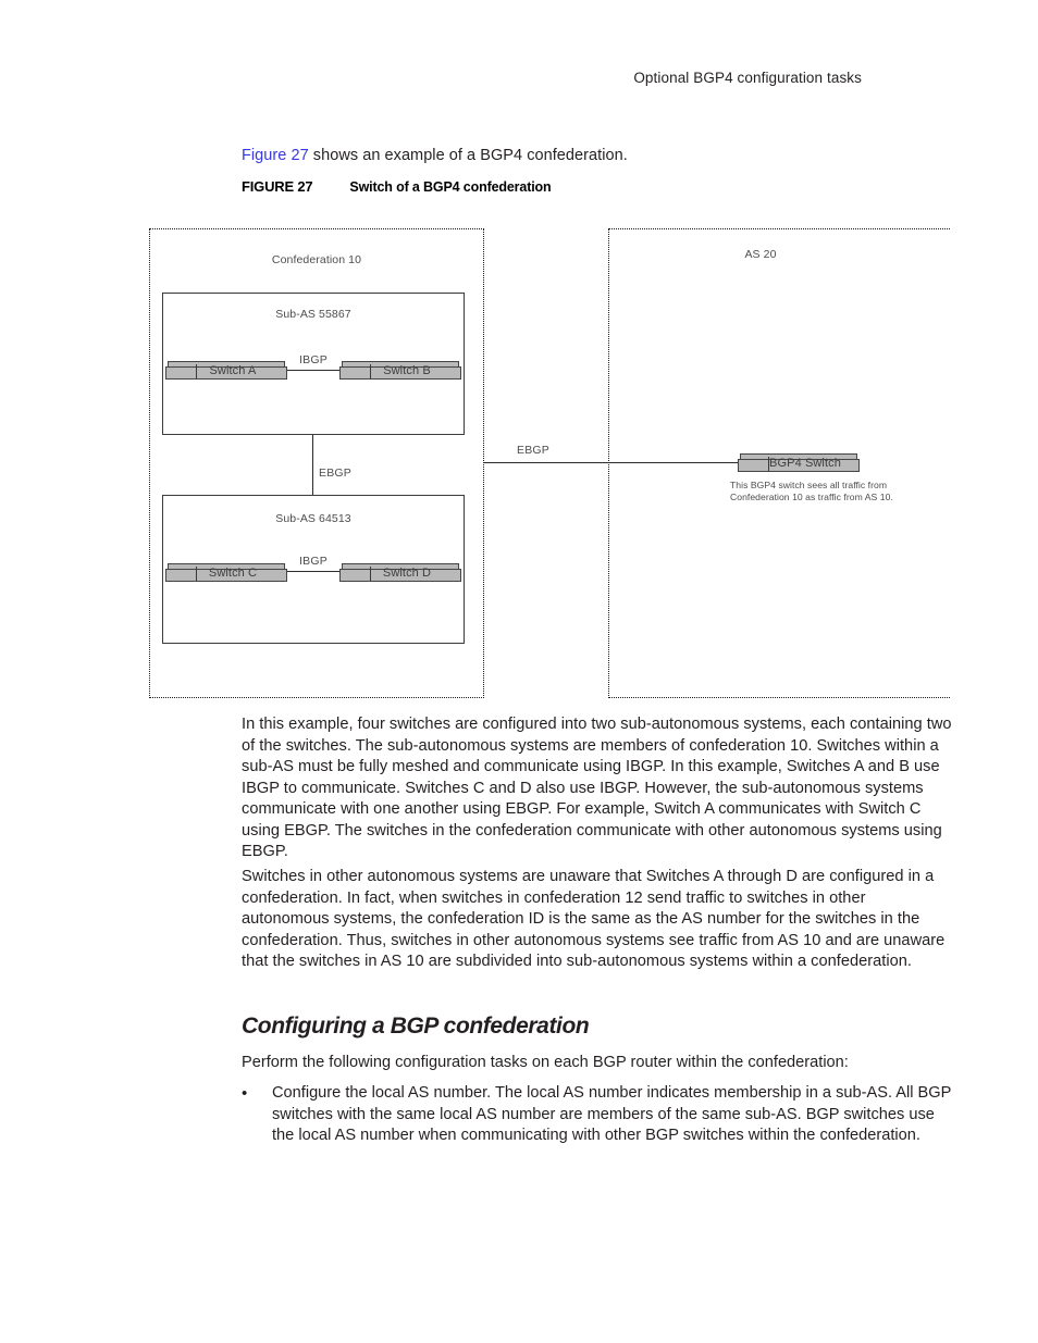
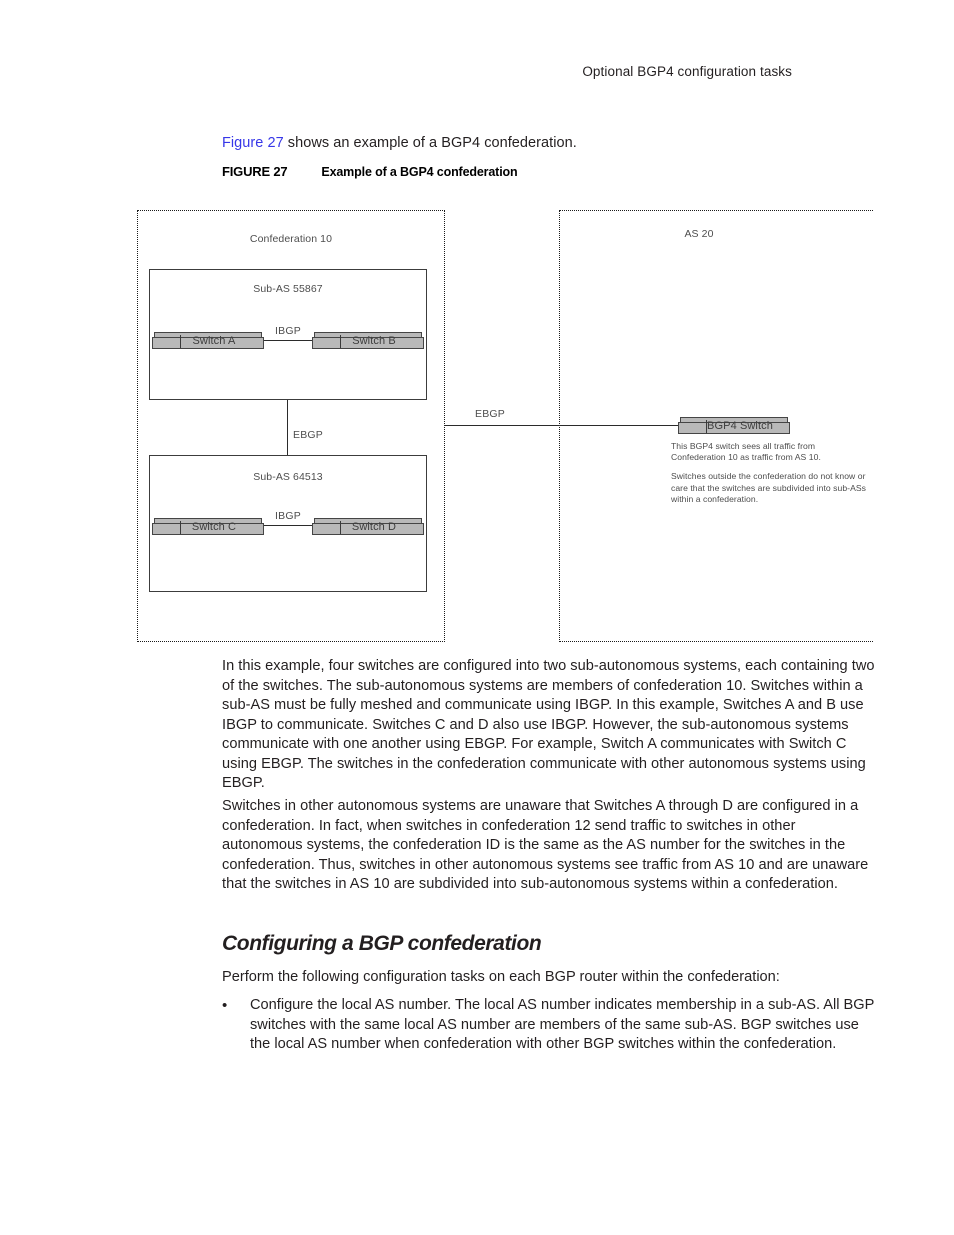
  Optional BGP4 configuration tasks
  Figure 27 shows an example of a BGP4 confederation.
- FIGURE 27 Switch of a BGP4 confederation
+ FIGURE 27 Example of a BGP4 confederation
  Confederation 10
  AS 20
  Sub-AS 55867
  Sub-AS 64513
  IBGP
  IBGP
  EBGP
  EBGP
  Switch A
  Switch B
  Switch C
  Switch D
  BGP4 Switch
  This BGP4 switch sees all traffic from Confederation 10 as traffic from AS 10.
+ Switches outside the confederation do not know or care that the switches are subdivided into sub-ASs within a confederation.
  In this example, four switches are configured into two sub-autonomous systems, each containing two of the switches. The sub-autonomous systems are members of confederation 10. Switches within a sub-AS must be fully meshed and communicate using IBGP. In this example, Switches A and B use IBGP to communicate. Switches C and D also use IBGP. However, the sub-autonomous systems communicate with one another using EBGP. For example, Switch A communicates with Switch C using EBGP. The switches in the confederation communicate with other autonomous systems using EBGP.
  Switches in other autonomous systems are unaware that Switches A through D are configured in a confederation. In fact, when switches in confederation 12 send traffic to switches in other autonomous systems, the confederation ID is the same as the AS number for the switches in the confederation. Thus, switches in other autonomous systems see traffic from AS 10 and are unaware that the switches in AS 10 are subdivided into sub-autonomous systems within a confederation.
  Configuring a BGP confederation
  Perform the following configuration tasks on each BGP router within the confederation:
  •
- Configure the local AS number. The local AS number indicates membership in a sub-AS. All BGP switches with the same local AS number are members of the same sub-AS. BGP switches use the local AS number when communicating with other BGP switches within the confederation.
+ Configure the local AS number. The local AS number indicates membership in a sub-AS. All BGP switches with the same local AS number are members of the same sub-AS. BGP switches use the local AS number when confederation with other BGP switches within the confederation.
